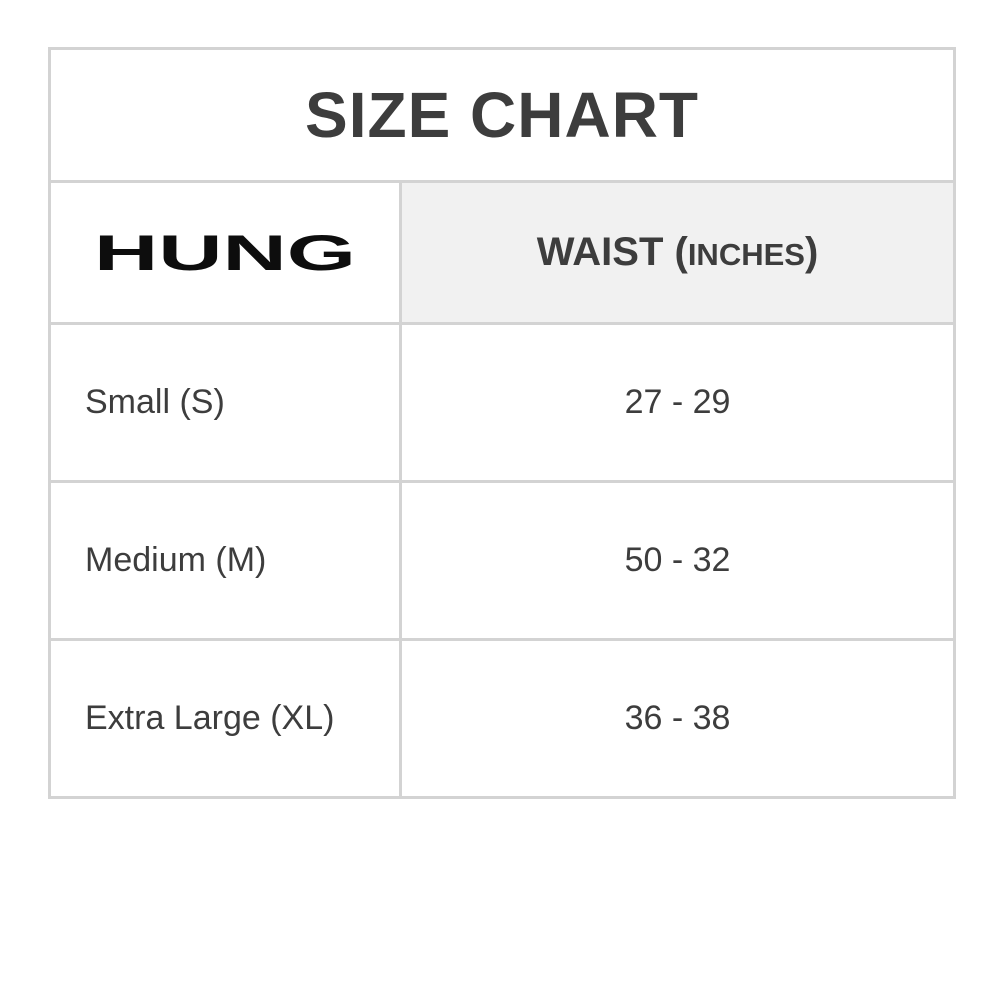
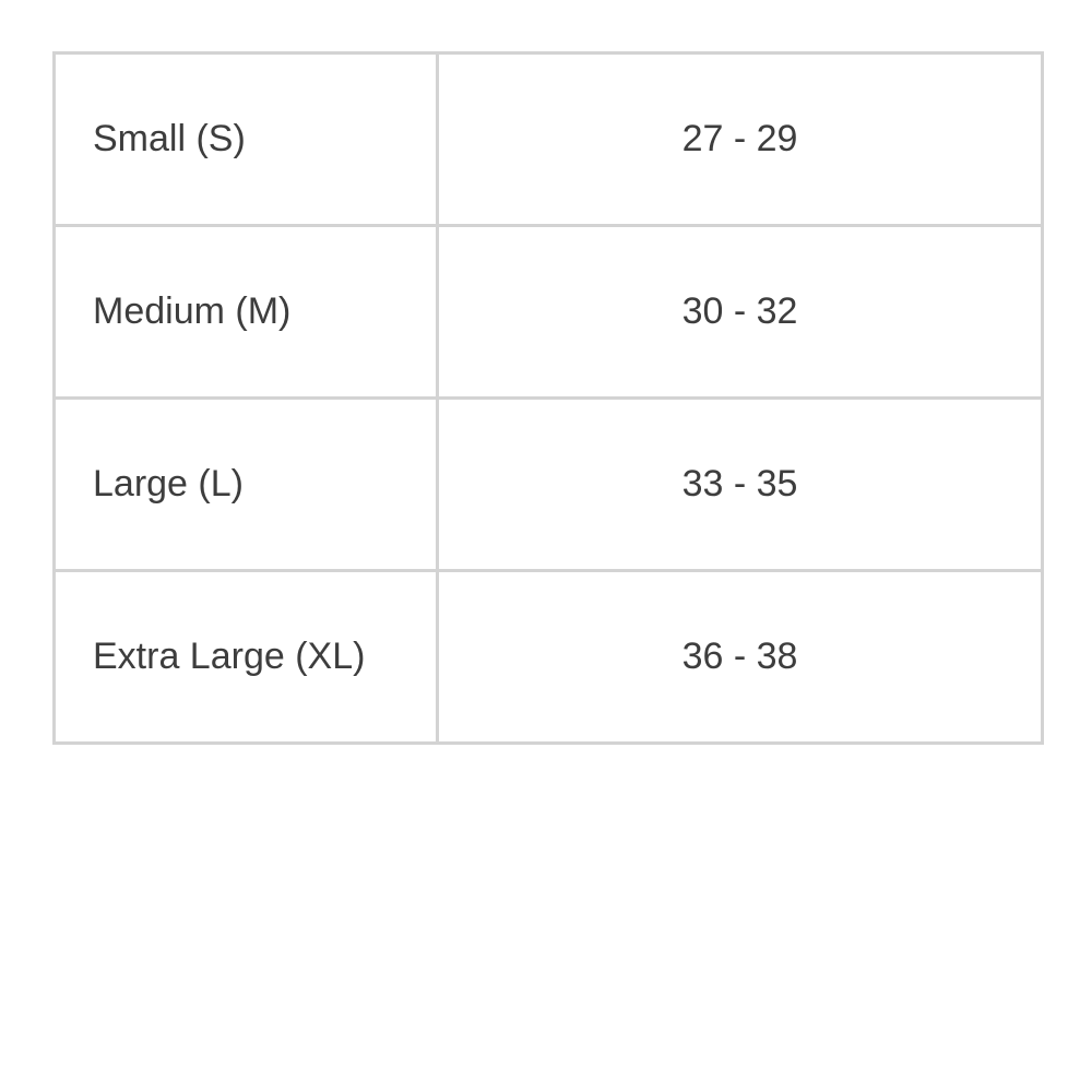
- SIZE CHART
- HUNG	WAIST (INCHES)
  Small (S)	27 - 29
- Medium (M)	50 - 32
+ Medium (M)	30 - 32
+ Large (L)	33 - 35
  Extra Large (XL)	36 - 38
